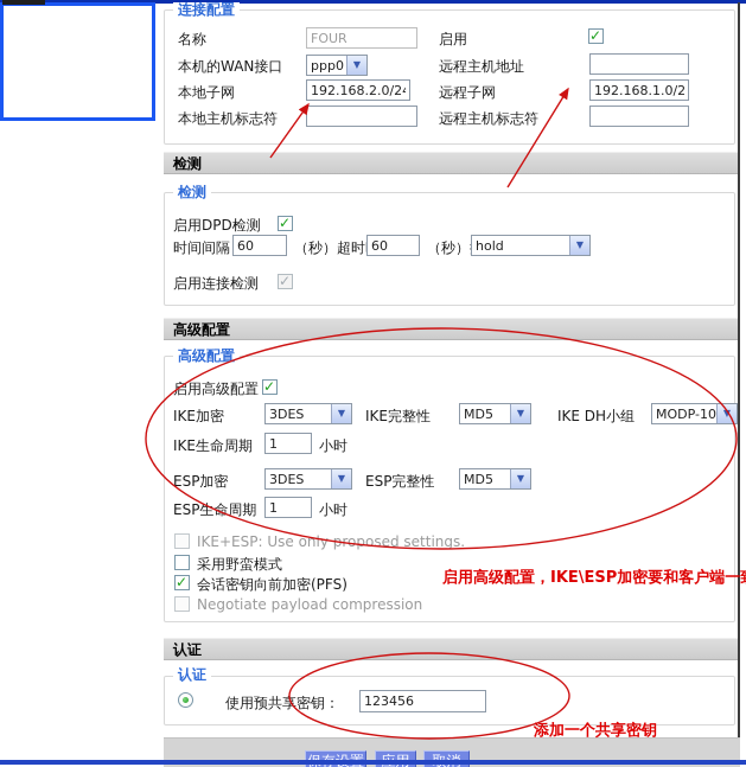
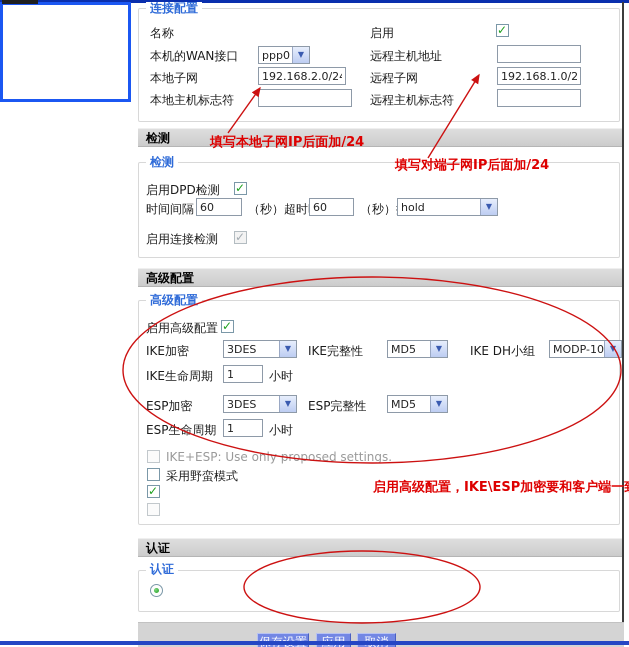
  连接配置
  名称
- FOUR
  启用
  本机的WAN接口
  ppp0
  ▼
  远程主机地址
  本地子网
  192.168.2.0/2
  远程子网
  192.168.1.0/2
  本地主机标志符
  远程主机标志符
  检测
+ 填写本地子网IP后面加/24
+ 填写对端子网IP后面加/24
  检测
  启用DPD检测
  时间间隔
  60
  （秒）超时
  60
  hold
  ▼
  启用连接检测
  高级配置
  高级配置
  启用高级配置
  IKE加密
  3DES
  ▼
  IKE完整性
  MD5
  ▼
  IKE DH小组
  MODP-10
  ▼
  IKE生命周期
  1
  小时
  ESP加密
  3DES
  ▼
  ESP完整性
  MD5
  ▼
  ESP生命周期
  1
  小时
  IKE+ESP: Use onlyroposed settings.
  采用野蛮模式
- 会话密钥向前加密(PFS)
- Negotiate payload compression
  启用高级配置，IKE\ESP加密要和客户端一
  认证
  认证
- 使用预共享密钥：
- 123456
- 添加一个共享密钥
